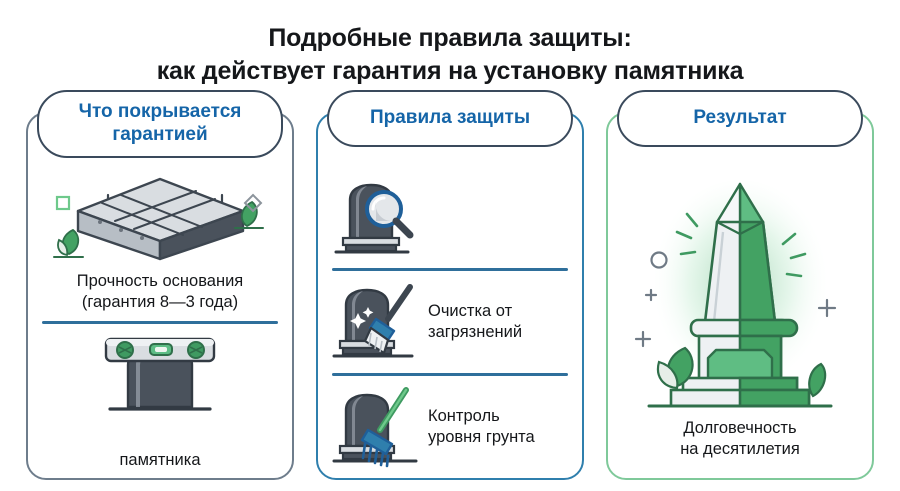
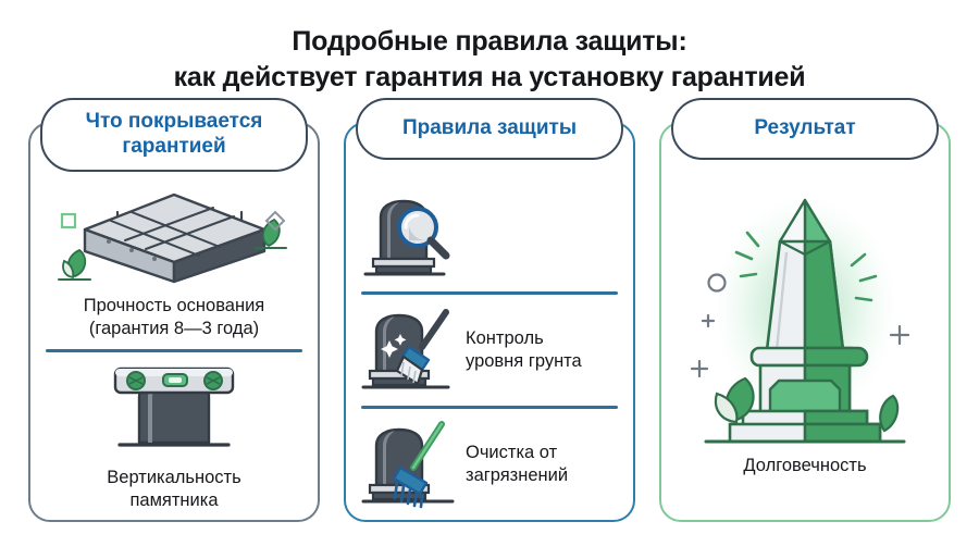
  Подробные правила защиты:
- как действует гарантия на установку памятника
+ как действует гарантия на установку гарантией
  Что покрывается
  гарантией
  Прочность основания
  (гарантия 8—3 года)
+ Вертикальность
  памятника
  Правила защиты
- Очистка от
+ Контроль
- загрязнений
+ уровня грунта
- Контроль
+ Очистка от
- уровня грунта
+ загрязнений
  Результат
  Долговечность
- на десятилетия
